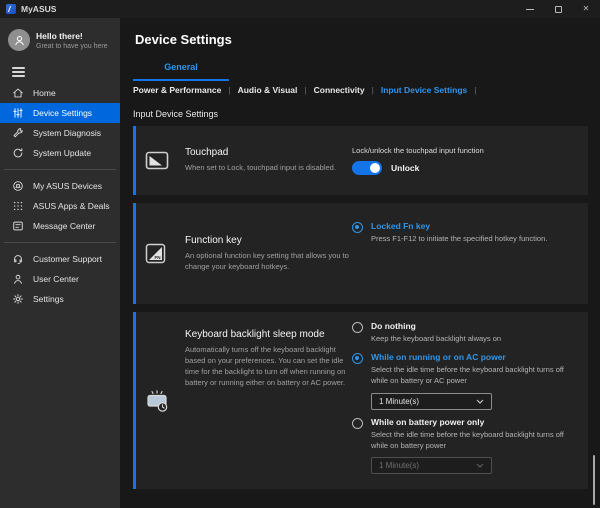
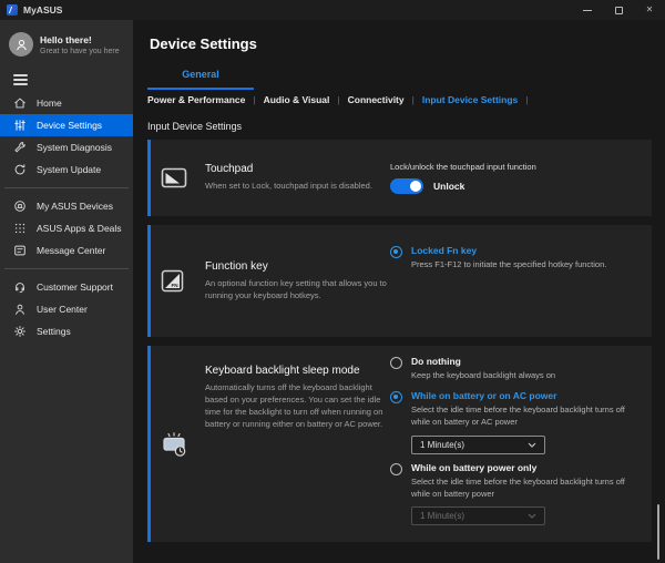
  MyASUS
  ✕
  Hello there!
  Home
  Device Settings
  System Diagnosis
  System Update
  My ASUS Devices
  ASUS Apps & Deals
  Message Center
  Customer Support
  User Center
  Settings
  Device Settings
  General
  Power & Performance
  |
  Audio & Visual
  |
  Connectivity
  |
  Input Device Settings
  |
  Input Device Settings
  Touchpad
  When set to Lock, touchpad input is disabled.
  Lock/unlock the touchpad input function
  Unlock
  Function key
- An optional function key setting that allows you to change your keyboard hotkeys.
+ An optional function key setting that allows you to running your keyboard hotkeys.
  Locked Fn key
  Press F1-F12 to initiate the specified hotkey function.
  Keyboard backlight sleep mode
  Automatically turns off the keyboard backlight based on your preferences. You can set the idle time for the backlight to turn off when running on battery or running either on battery or AC power.
  Do nothing
  Keep the keyboard backlight always on
- While on running or on AC power
+ While on battery or on AC power
  Select the idle time before the keyboard backlight turns off while on battery or AC power
  1 Minute(s)
  While on battery power only
  Select the idle time before the keyboard backlight turns off while on battery power
  1 Minute(s)
